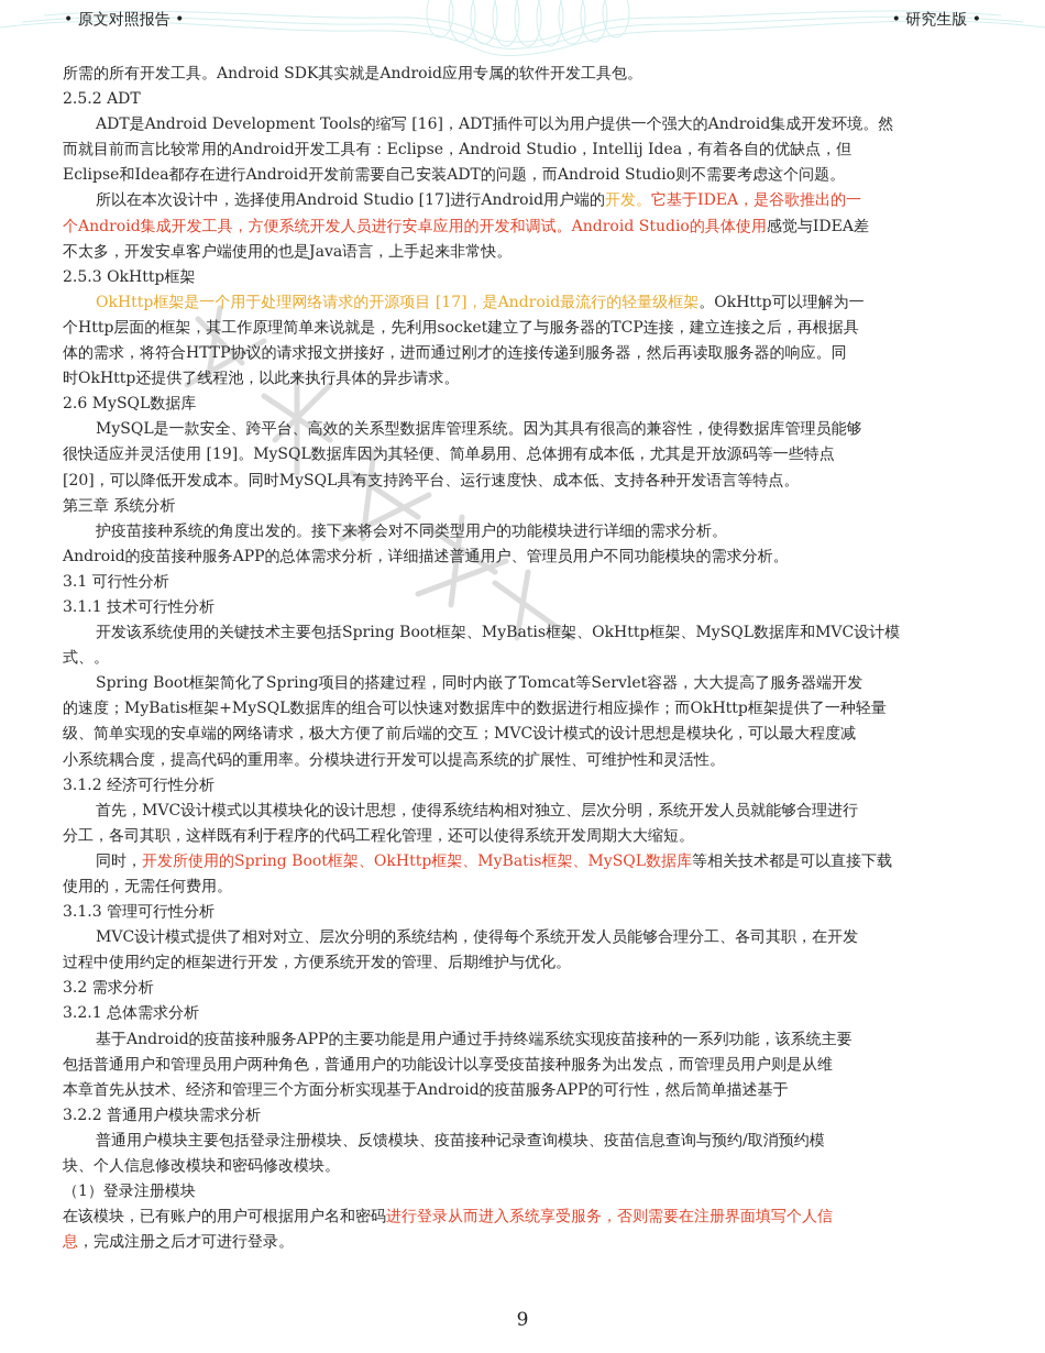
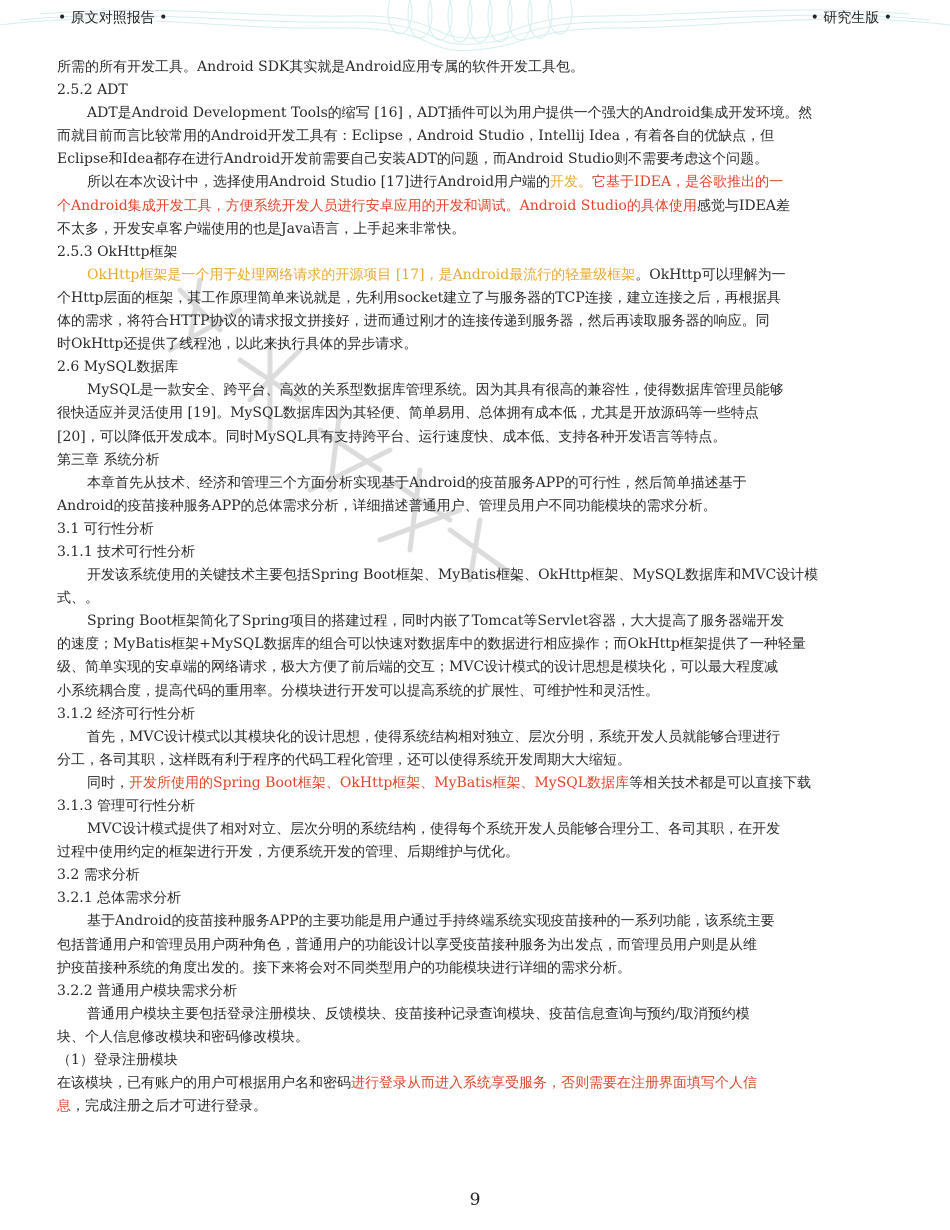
  • 原文对照报告 •
  • 研究生版 •
  所需的所有开发工具。Android SDK其实就是Android应用专属的软件开发工具包。
  2.5.2 ADT
  ADT是Android Development Tools的缩写 [16]，ADT插件可以为用户提供一个强大的Android集成开发环境。然
  而就目前而言比较常用的Android开发工具有：Eclipse，Android Studio，Intellij Idea，有着各自的优缺点，但
  Eclipse和Idea都存在进行Android开发前需要自己安装ADT的问题，而Android Studio则不需要考虑这个问题。
  所以在本次设计中，选择使用Android Studio [17]进行Android用户端的开发。它基于IDEA，是谷歌推出的一
  个Android集成开发工具，方便系统开发人员进行安卓应用的开发和调试。Android Studio的具体使用感觉与IDEA差
  不太多，开发安卓客户端使用的也是Java语言，上手起来非常快。
  2.5.3 OkHttp框架
  OkHttp框架是一个用于处理网络请求的开源项目 [17]，是Android最流行的轻量级框架。OkHttp可以理解为一
  个Http层面的框架，其工作原理简单来说就是，先利用socket建立了与服务器的TCP连接，建立连接之后，再根据具
  体的需求，将符合HTTP协议的请求报文拼接好，进而通过刚才的连接传递到服务器，然后再读取服务器的响应。同
  时OkHttp还提供了线程池，以此来执行具体的异步请求。
  2.6 MySQL数据库
  MySQL是一款安全、跨平台、高效的关系型数据库管理系统。因为其具有很高的兼容性，使得数据库管理员能够
  很快适应并灵活使用 [19]。MySQL数据库因为其轻便、简单易用、总体拥有成本低，尤其是开放源码等一些特点
  [20]，可以降低开发成本。同时MySQL具有支持跨平台、运行速度快、成本低、支持各种开发语言等特点。
  第三章 系统分析
- 护疫苗接种系统的角度出发的。接下来将会对不同类型用户的功能模块进行详细的需求分析。
+ 本章首先从技术、经济和管理三个方面分析实现基于Android的疫苗服务APP的可行性，然后简单描述基于
  Android的疫苗接种服务APP的总体需求分析，详细描述普通用户、管理员用户不同功能模块的需求分析。
  3.1 可行性分析
  3.1.1 技术可行性分析
  开发该系统使用的关键技术主要包括Spring Boot框架、MyBatis框架、OkHttp框架、MySQL数据库和MVC设计模
  式、。
  Spring Boot框架简化了Spring项目的搭建过程，同时内嵌了Tomcat等Servlet容器，大大提高了服务器端开发
  的速度；MyBatis框架+MySQL数据库的组合可以快速对数据库中的数据进行相应操作；而OkHttp框架提供了一种轻量
  级、简单实现的安卓端的网络请求，极大方便了前后端的交互；MVC设计模式的设计思想是模块化，可以最大程度减
  小系统耦合度，提高代码的重用率。分模块进行开发可以提高系统的扩展性、可维护性和灵活性。
  3.1.2 经济可行性分析
  首先，MVC设计模式以其模块化的设计思想，使得系统结构相对独立、层次分明，系统开发人员就能够合理进行
  分工，各司其职，这样既有利于程序的代码工程化管理，还可以使得系统开发周期大大缩短。
  同时，开发所使用的Spring Boot框架、OkHttp框架、MyBatis框架、MySQL数据库等相关技术都是可以直接下载
- 使用的，无需任何费用。
  3.1.3 管理可行性分析
  MVC设计模式提供了相对对立、层次分明的系统结构，使得每个系统开发人员能够合理分工、各司其职，在开发
  过程中使用约定的框架进行开发，方便系统开发的管理、后期维护与优化。
  3.2 需求分析
  3.2.1 总体需求分析
  基于Android的疫苗接种服务APP的主要功能是用户通过手持终端系统实现疫苗接种的一系列功能，该系统主要
  包括普通用户和管理员用户两种角色，普通用户的功能设计以享受疫苗接种服务为出发点，而管理员用户则是从维
- 本章首先从技术、经济和管理三个方面分析实现基于Android的疫苗服务APP的可行性，然后简单描述基于
+ 护疫苗接种系统的角度出发的。接下来将会对不同类型用户的功能模块进行详细的需求分析。
  3.2.2 普通用户模块需求分析
  普通用户模块主要包括登录注册模块、反馈模块、疫苗接种记录查询模块、疫苗信息查询与预约/取消预约模
  块、个人信息修改模块和密码修改模块。
  （1）登录注册模块
  在该模块，已有账户的用户可根据用户名和密码进行登录从而进入系统享受服务，否则需要在注册界面填写个人信
  息，完成注册之后才可进行登录。
  9
